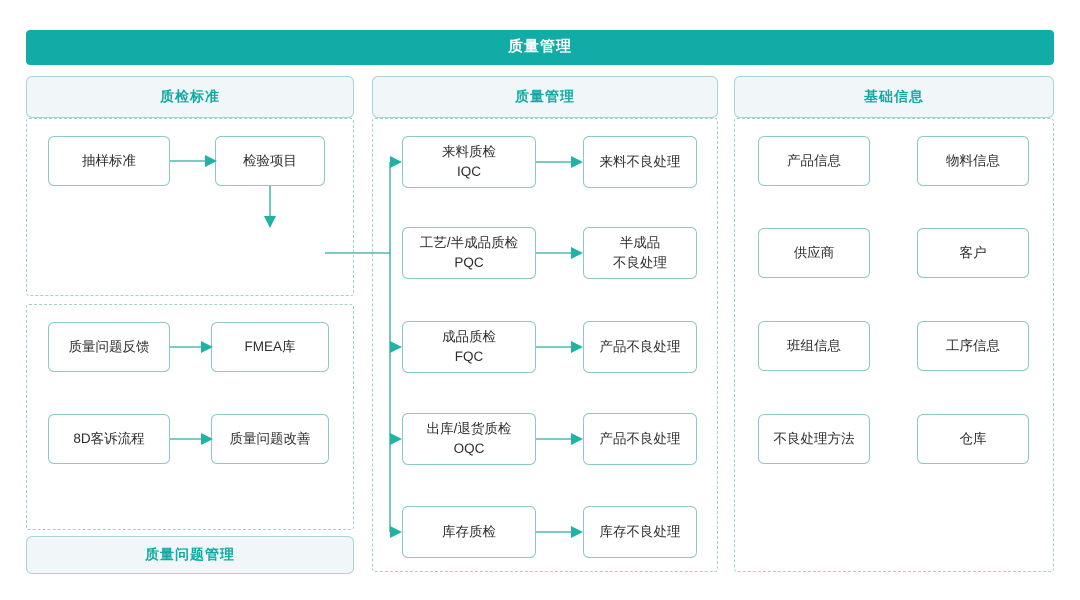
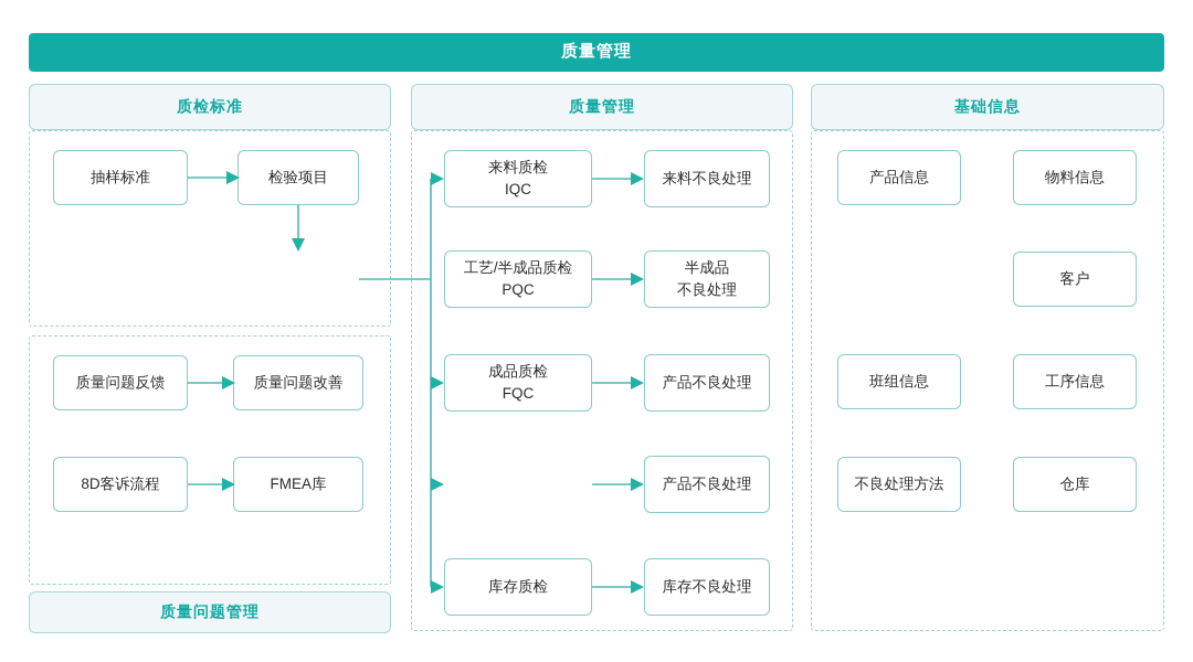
  质量管理
  质检标准
  质量管理
  基础信息
  质量问题管理
  抽样标准
  检验项目
  质量问题反馈
- FMEA库
+ 质量问题改善
  8D客诉流程
- 质量问题改善
+ FMEA库
  来料质检
  IQC
  来料不良处理
  工艺/半成品质检
  PQC
  半成品
  不良处理
  成品质检
  FQC
  产品不良处理
- 出库/退货质检
- OQC
  产品不良处理
  库存质检
  库存不良处理
  产品信息
  物料信息
- 供应商
  客户
  班组信息
  工序信息
  不良处理方法
  仓库
